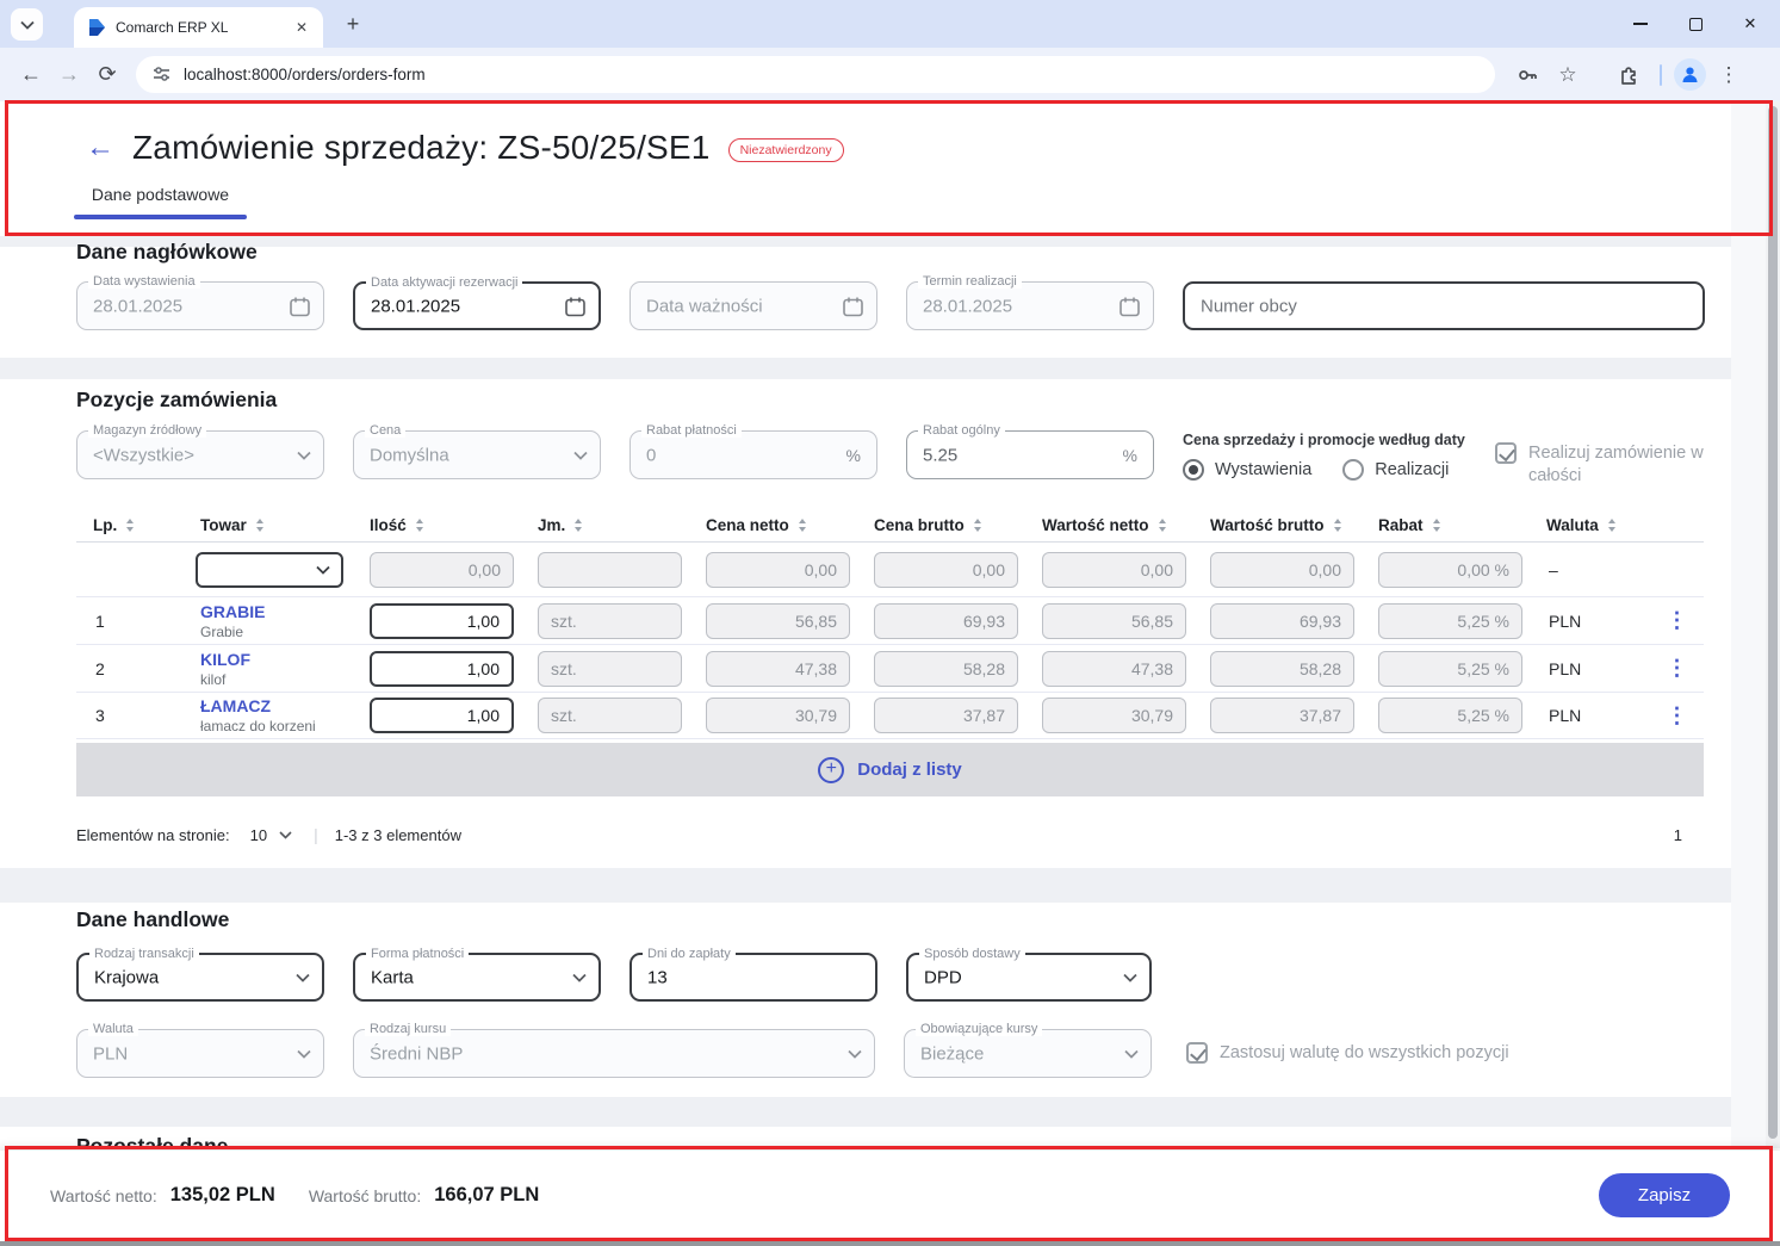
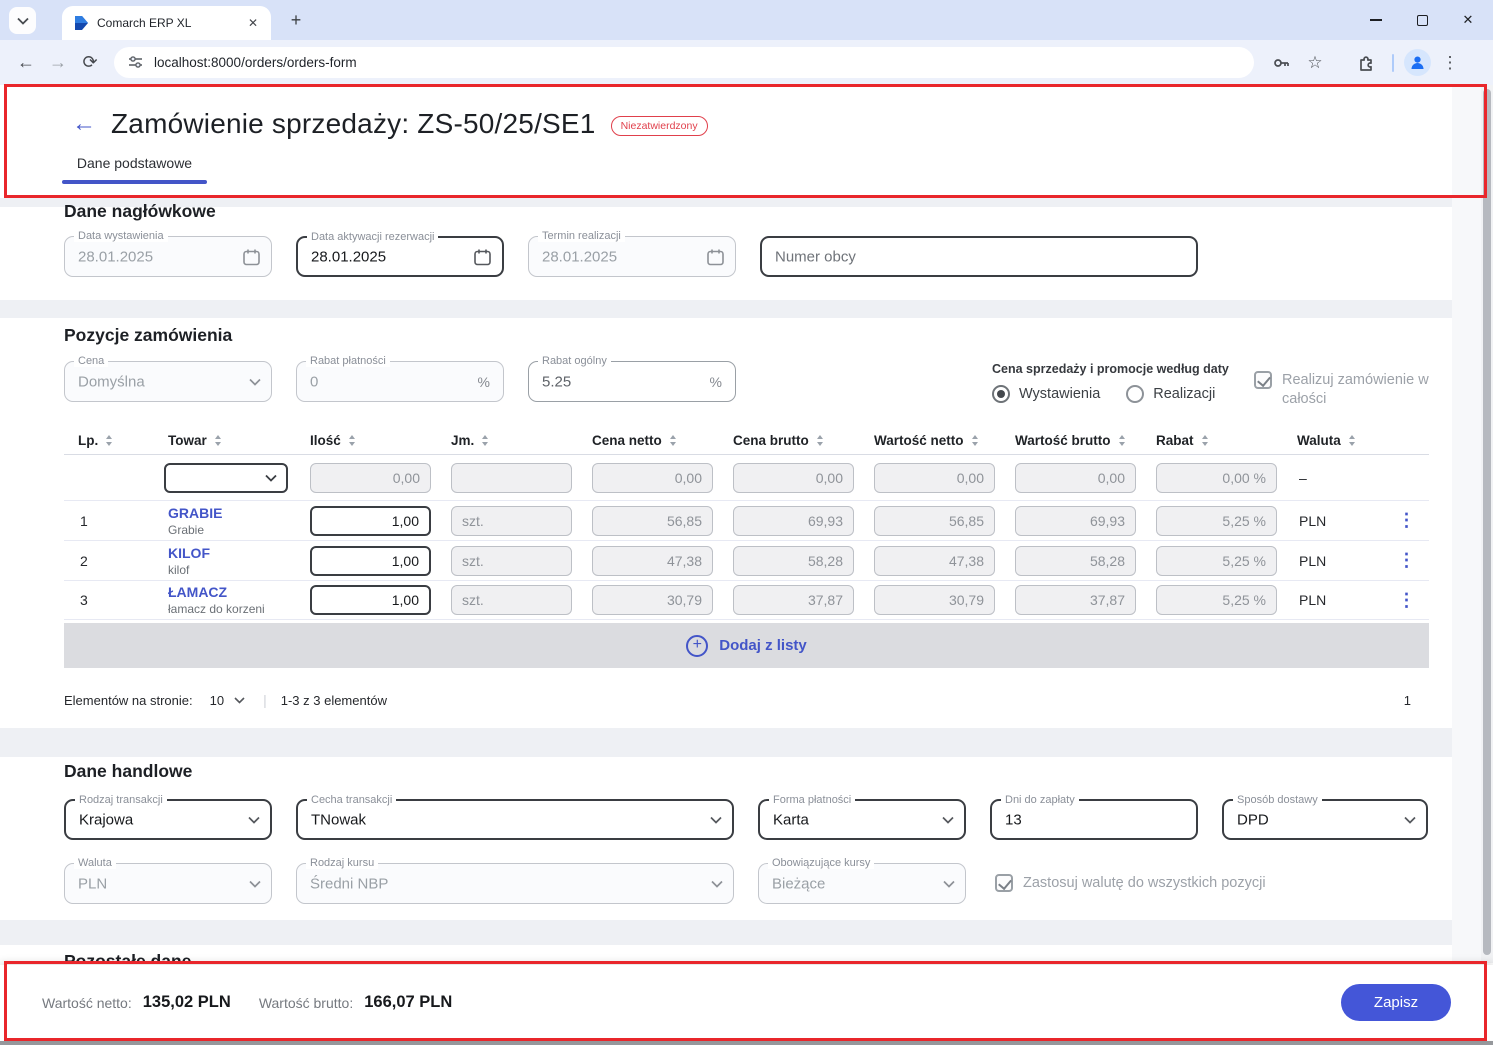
  Comarch ERP XL
  ✕
  +
  ✕
  ←
  →
  ⟳
  localhost:8000/orders/orders-form
  ☆
  ⋮
  ←
  Zamówienie sprzedaży: ZS-50/25/SE1
  Niezatwierdzony
  Dane podstawowe
  Dane nagłówkowe
  Data wystawienia
  28.01.2025
  Data aktywacji rezerwacji
  28.01.2025
- Data ważności
  Termin realizacji
  28.01.2025
  Numer obcy
  Pozycje zamówienia
- Magazyn źródłowy
- <Wszystkie>
  Cena
  Domyślna
  Rabat płatności
  0
  %
  Rabat ogólny
  5.25
  %
  Cena sprzedaży i promocje według daty
  Wystawienia
  Realizacji
  Realizuj zamówienie w całości
  Lp.
  Towar
  Ilość
  Jm.
  Cena netto
  Cena brutto
  Wartość netto
  Wartość brutto
  Rabat
  Waluta
  0,00
  0,00
  0,00
  0,00
  0,00
  0,00 %
  –
  1
  GRABIE
  Grabie
  1,00
  szt.
  56,85
  69,93
  56,85
  69,93
  5,25 %
  PLN
  ⋮
  2
  KILOF
  kilof
  1,00
  szt.
  47,38
  58,28
  47,38
  58,28
  5,25 %
  PLN
  ⋮
  3
  ŁAMACZ
  łamacz do korzeni
  1,00
  szt.
  30,79
  37,87
  30,79
  37,87
  5,25 %
  PLN
  ⋮
  +
  Dodaj z listy
  Elementów na stronie:
  10
  |
  1-3 z 3 elementów
  1
  Dane handlowe
  Rodzaj transakcji
  Krajowa
+ Cecha transakcji
+ TNowak
  Forma płatności
  Karta
  Dni do zapłaty
  13
  Sposób dostawy
  DPD
  Waluta
  PLN
  Rodzaj kursu
  Średni NBP
  Obowiązujące kursy
  Bieżące
  Zastosuj walutę do wszystkich pozycji
  Pozostałe dane
  Wartość netto:
  135,02 PLN
  Wartość brutto:
  166,07 PLN
  Zapisz
